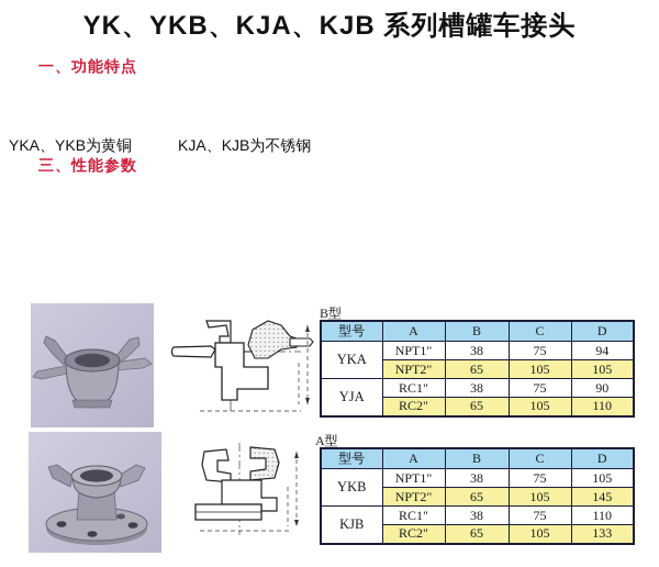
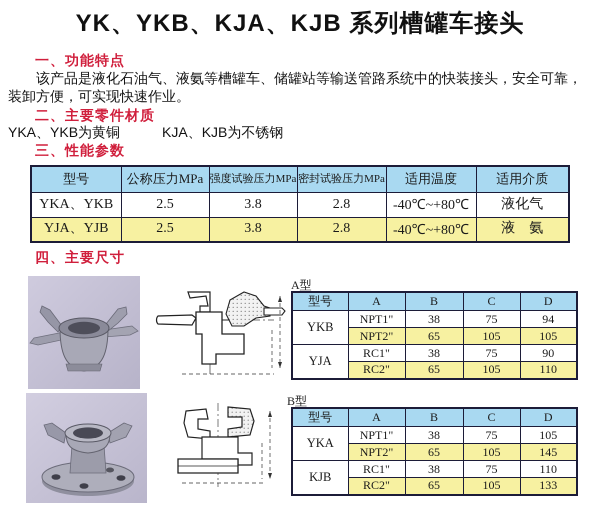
  YK、YKB、KJA、KJB 系列槽罐车接头
  一、功能特点
+ 该产品是液化石油气、液氨等槽罐车、储罐站等输送管路系统中的快装接头，安全可靠，装卸方便，可实现快速作业。
+ 二、主要零件材质
  YKA、YKB为黄铜 KJA、KJB为不锈钢
  三、性能参数
+ 型号	公称压力MPa	强度试验压力MPa	密封试验压力MPa	适用温度	适用介质
+ YKA、YKB	2.5	3.8	2.8	-40℃~+80℃	液化气
+ YJA、YJB	2.5	3.8	2.8	-40℃~+80℃	液 氨
+ 四、主要尺寸
- B型
+ A型
  型号	A	B	C	D
- YKA	NPT1"	38	75	94
+ YKB	NPT1"	38	75	94
  NPT2"	65	105	105
  YJA	RC1"	38	75	90
  RC2"	65	105	110
- A型
+ B型
  型号	A	B	C	D
- YKB	NPT1"	38	75	105
+ YKA	NPT1"	38	75	105
  NPT2"	65	105	145
  KJB	RC1"	38	75	110
  RC2"	65	105	133
